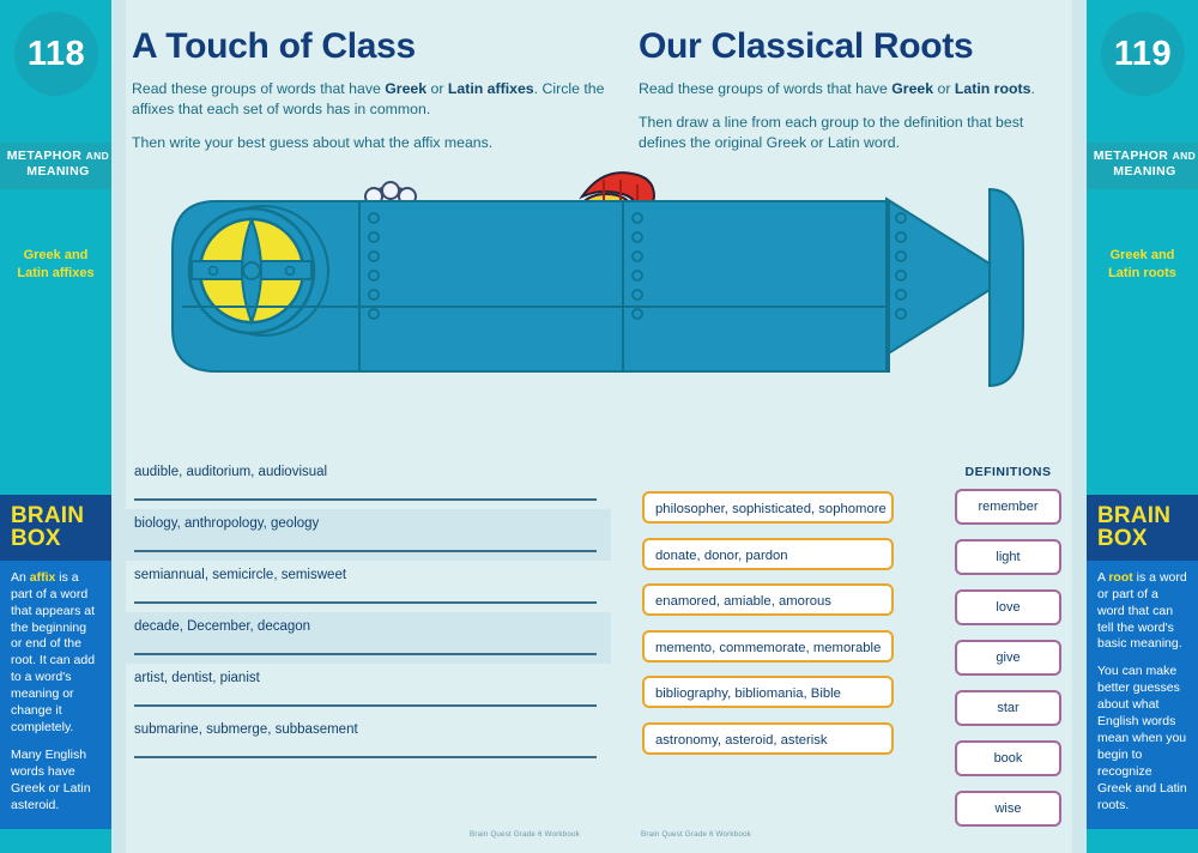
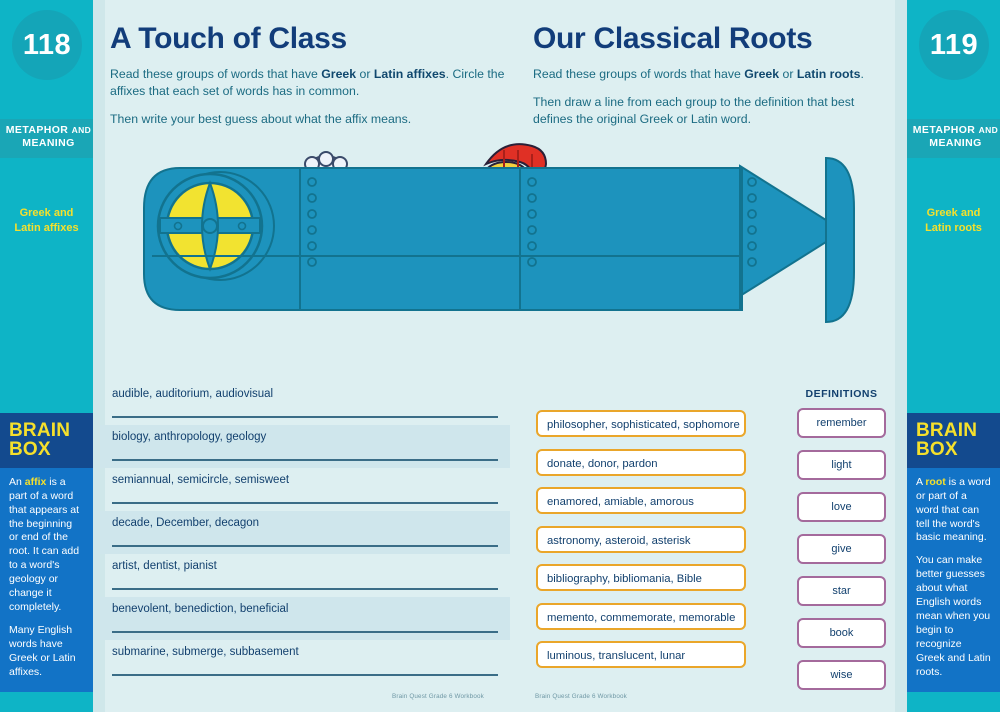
  118
  METAPHOR AND
  MEANING
  Greek and
  Latin affixes
  BRAIN
  BOX
- An affix is a part of a word that appears at the beginning or end of the root. It can add to a word's meaning or change it completely.
+ An affix is a part of a word that appears at the beginning or end of the root. It can add to a word's geology or change it completely.
- Many English words have Greek or Latin asteroid.
+ Many English words have Greek or Latin affixes.
  119
  METAPHOR AND
  MEANING
  Greek and
  Latin roots
  BRAIN
  BOX
  A root is a word or part of a word that can tell the word's basic meaning.
  You can make better guesses about what English words mean when you begin to recognize Greek and Latin roots.
  A Touch of Class
  Read these groups of words that have Greek or Latin affixes. Circle the affixes that each set of words has in common.
  Then write your best guess about what the affix means.
  Our Classical Roots
  Read these groups of words that have Greek or Latin roots.
  Then draw a line from each group to the definition that best defines the original Greek or Latin word.
  audible, auditorium, audiovisual
  biology, anthropology, geology
  semiannual, semicircle, semisweet
  decade, December, decagon
  artist, dentist, pianist
+ benevolent, benediction, beneficial
  submarine, submerge, subbasement
  philosopher, sophisticated, sophomore
  donate, donor, pardon
  enamored, amiable, amorous
- memento, commemorate, memorable
+ astronomy, asteroid, asterisk
  bibliography, bibliomania, Bible
- astronomy, asteroid, asterisk
+ memento, commemorate, memorable
+ luminous, translucent, lunar
  DEFINITIONS
  remember
  light
  love
  give
  star
  book
  wise
